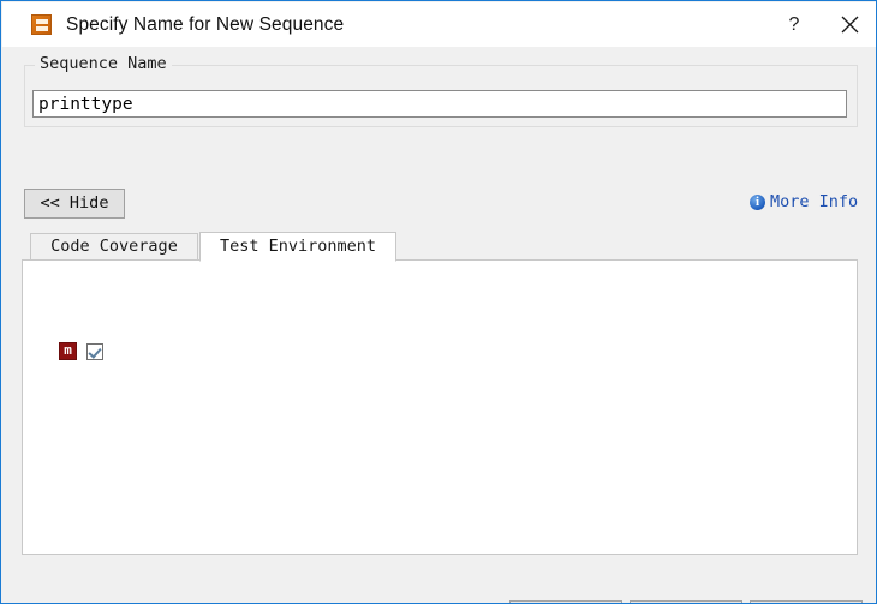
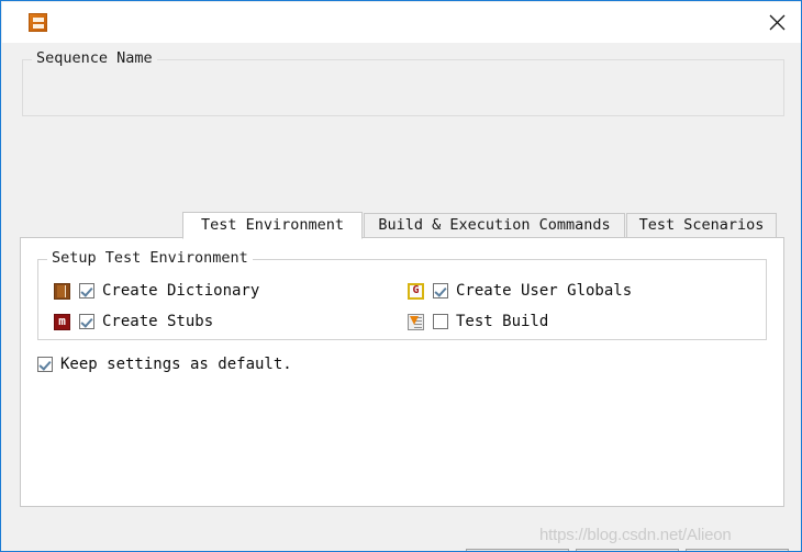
- Specify Name for New Sequence
- ?
  Sequence Name
- printtype
- << Hide
- More Info
- Code Coverage
  Test Environment
+ Build & Execution Commands
+ Test Scenarios
+ Setup Test Environment
+ Create Dictionary
+ Create Stubs
+ Create User Globals
+ Test Build
+ Keep settings as default.
+ https://blog.csdn.net/Alieon
